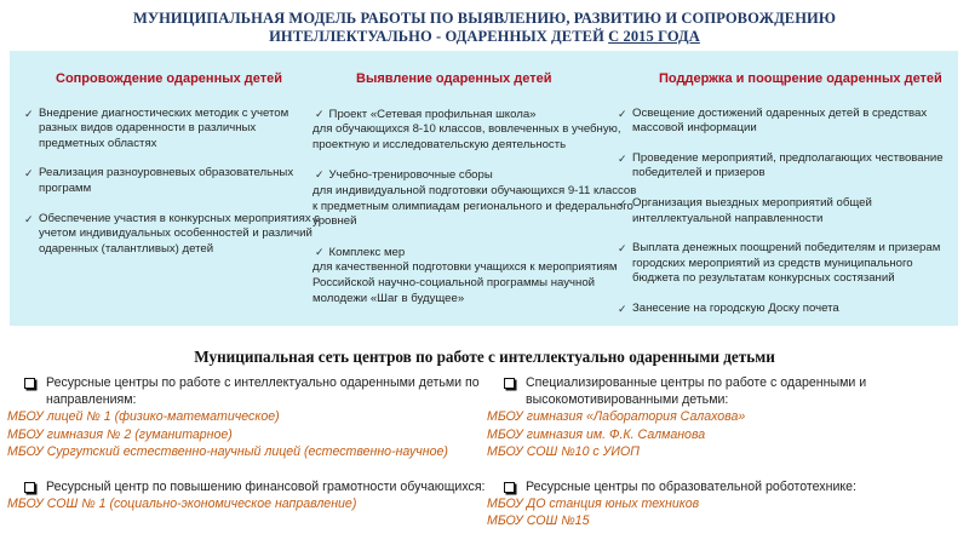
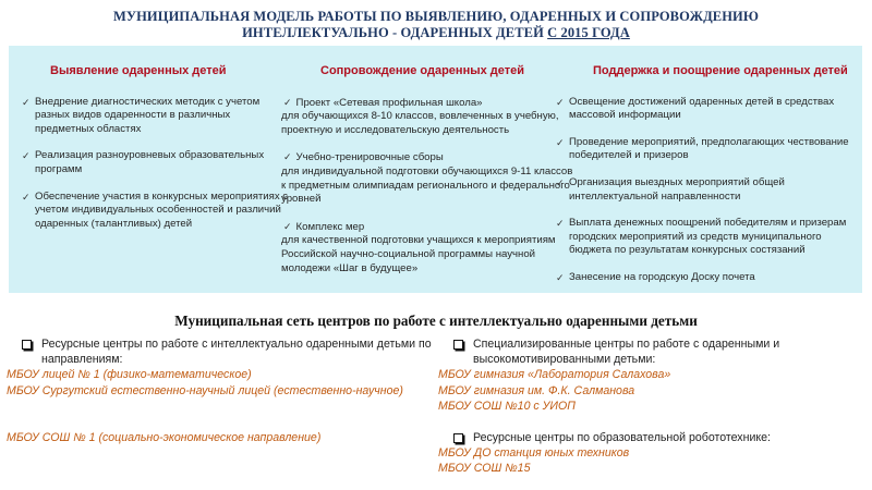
- МУНИЦИПАЛЬНАЯ МОДЕЛЬ РАБОТЫ ПО ВЫЯВЛЕНИЮ, РАЗВИТИЮ И СОПРОВОЖДЕНИЮ
+ МУНИЦИПАЛЬНАЯ МОДЕЛЬ РАБОТЫ ПО ВЫЯВЛЕНИЮ, ОДАРЕННЫХ И СОПРОВОЖДЕНИЮ
  ИНТЕЛЛЕКТУАЛЬНО - ОДАРЕННЫХ ДЕТЕЙ С 2015 ГОДА
- Сопровождение одаренных детей
+ Выявление одаренных детей
  ✓
  Внедрение диагностических методик с учетом разных видов одаренности в различных предметных областях
  ✓
  Реализация разноуровневых образовательных программ
  ✓
  Обеспечение участия в конкурсных мероприятиях с учетом индивидуальных особенностей и различий одаренных (талантливых) детей
- Выявление одаренных детей
+ Сопровождение одаренных детей
  ✓ Проект «Сетевая профильная школа»
  для обучающихся 8-10 классов, вовлеченных в учебную, проектную и исследовательскую деятельность
  ✓ Учебно-тренировочные сборы
  для индивидуальной подготовки обучающихся 9-11 классов к предметным олимпиадам регионального и федерального уровней
  ✓ Комплекс мер
  для качественной подготовки учащихся к мероприятиям Российской научно-социальной программы научной молодежи «Шаг в будущее»
  Поддержка и поощрение одаренных детей
  ✓
  Освещение достижений одаренных детей в средствах массовой информации
  ✓
  Проведение мероприятий, предполагающих чествование победителей и призеров
  ✓
  Организация выездных мероприятий общей интеллектуальной направленности
  ✓
  Выплата денежных поощрений победителям и призерам городских мероприятий из средств муниципального бюджета по результатам конкурсных состязаний
  ✓
  Занесение на городскую Доску почета
  Муниципальная сеть центров по работе с интеллектуально одаренными детьми
  Ресурсные центры по работе с интеллектуально одаренными детьми по направлениям:
  МБОУ лицей № 1 (физико-математическое)
- МБОУ гимназия № 2 (гуманитарное)
  МБОУ Сургутский естественно-научный лицей (естественно-научное)
- Ресурсный центр по повышению финансовой грамотности обучающихся:
  МБОУ СОШ № 1 (социально-экономическое направление)
  Специализированные центры по работе с одаренными и высокомотивированными детьми:
  МБОУ гимназия «Лаборатория Салахова»
  МБОУ гимназия им. Ф.К. Салманова
  МБОУ СОШ №10 с УИОП
  Ресурсные центры по образовательной робототехнике:
  МБОУ ДО станция юных техников
  МБОУ СОШ №15
